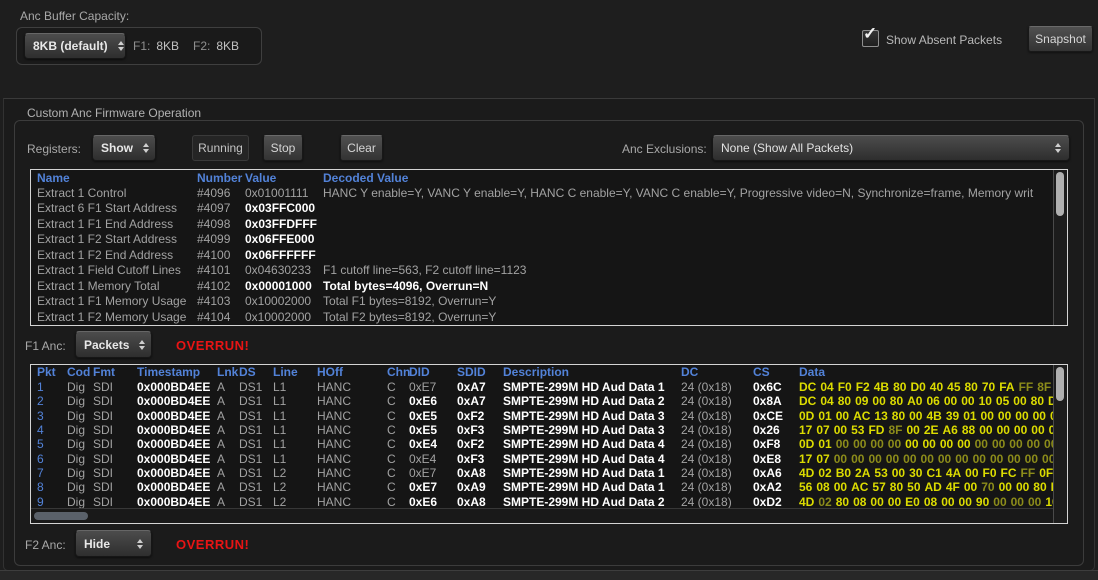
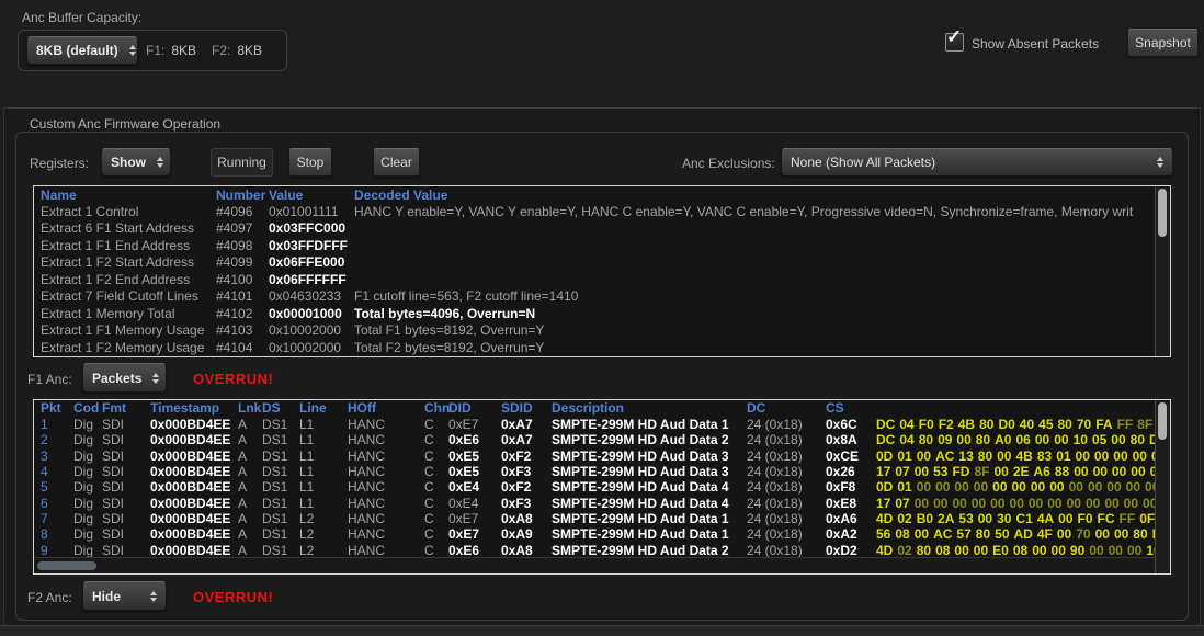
  Anc Buffer Capacity:
  8KB (default)
  F1:
  8KB
  F2:
  8KB
  ✓
  Show Absent Packets
  Snapshot
  Custom Anc Firmware Operation
  Registers:
  Show
  Running
  Stop
  Clear
  Anc Exclusions:
  None (Show All Packets)
  Name
  Number
  Value
  Decoded Value
  Extract 1 Control
  #4096
  0x01001111
  HANC Y enable=Y, VANC Y enable=Y, HANC C enable=Y, VANC C enable=Y, Progressive video=N, Synchronize=frame, Memory writ
  Extract 6 F1 Start Address
  #4097
  0x03FFC000
  Extract 1 F1 End Address
  #4098
  0x03FFDFFF
  Extract 1 F2 Start Address
  #4099
  0x06FFE000
  Extract 1 F2 End Address
  #4100
  0x06FFFFFF
- Extract 1 Field Cutoff Lines
+ Extract 7 Field Cutoff Lines
  #4101
  0x04630233
- F1 cutoff line=563, F2 cutoff line=1123
+ F1 cutoff line=563, F2 cutoff line=1410
  Extract 1 Memory Total
  #4102
  0x00001000
  Total bytes=4096, Overrun=N
  Extract 1 F1 Memory Usage
  #4103
  0x10002000
  Total F1 bytes=8192, Overrun=Y
  Extract 1 F2 Memory Usage
  #4104
  0x10002000
  Total F2 bytes=8192, Overrun=Y
  F1 Anc:
  Packets
  OVERRUN!
  Pkt
  Cod
  Fmt
  Timestamp
  Lnk
  DS
  Line
  HOff
  Chn
  DID
  SDID
  Description
  DC
  CS
- Data
  1
  Dig
  SDI
  0x000BD4EE
  A
  DS1
  L1
  HANC
  C
  0xE7
  0xA7
  SMPTE-299M HD Aud Data 1
  24 (0x18)
  0x6C
  DC 04 F0 F2 4B 80 D0 40 45 80 70 FA FF 8F
  2
  Dig
  SDI
  0x000BD4EE
  A
  DS1
  L1
  HANC
  C
  0xE6
  0xA7
  SMPTE-299M HD Aud Data 2
  24 (0x18)
  0x8A
  DC 04 80 09 00 80 A0 06 00 00 10 05 00 80
  3
  Dig
  SDI
  0x000BD4EE
  A
  DS1
  L1
  HANC
  C
  0xE5
  0xF2
  SMPTE-299M HD Aud Data 3
  24 (0x18)
  0xCE
- 0D 01 00 AC 13 80 00 4B 39 01 00 00 00 00
+ 0D 01 00 AC 13 80 00 4B 83 01 00 00 00 00
  4
  Dig
  SDI
  0x000BD4EE
  A
  DS1
  L1
  HANC
  C
  0xE5
  0xF3
  SMPTE-299M HD Aud Data 3
  24 (0x18)
  0x26
  17 07 00 53 FD 8F 00 2E A6 88 00 00 00 00 0
  5
  Dig
  SDI
  0x000BD4EE
  A
  DS1
  L1
  HANC
  C
  0xE4
  0xF2
  SMPTE-299M HD Aud Data 4
  24 (0x18)
  0xF8
  0D 01 00 00 00 00 00 00 00 00 00 00 00 00 0
  6
  Dig
  SDI
  0x000BD4EE
  A
  DS1
  L1
  HANC
  C
  0xE4
  0xF3
  SMPTE-299M HD Aud Data 4
  24 (0x18)
  0xE8
  17 07 00 00 00 00 00 00 00 00 00 00 00 00 0
  7
  Dig
  SDI
  0x000BD4EE
  A
  DS1
  L2
  HANC
  C
  0xE7
  0xA8
  SMPTE-299M HD Aud Data 1
  24 (0x18)
  0xA6
  4D 02 B0 2A 53 00 30 C1 4A 00 F0 FC FF 0F
  8
  Dig
  SDI
  0x000BD4EE
  A
  DS1
  L2
  HANC
  C
  0xE7
  0xA9
  SMPTE-299M HD Aud Data 1
  24 (0x18)
  0xA2
  56 08 00 AC 57 80 50 AD 4F 00 70 00 00 80
  9
  Dig
  SDI
  0x000BD4EE
  A
  DS1
  L2
  HANC
  C
  0xE6
  0xA8
  SMPTE-299M HD Aud Data 2
  24 (0x18)
  0xD2
  4D 02 80 08 00 00 E0 08 00 00 90 00 00 00 1
  F2 Anc:
  Hide
  OVERRUN!
